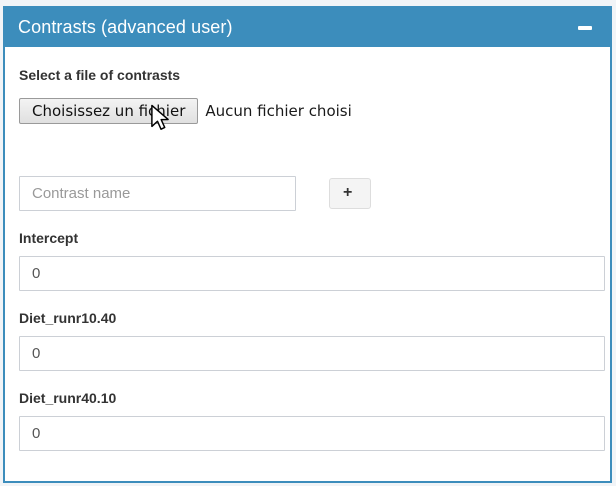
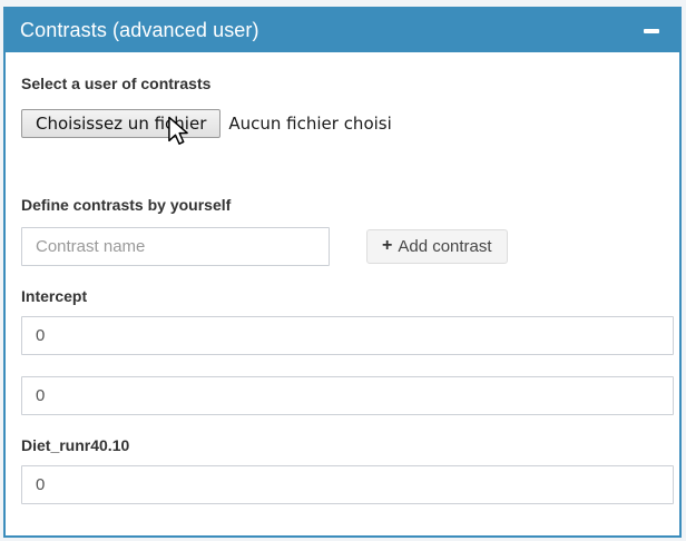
  Contrasts (advanced user)
- Select a file of contrasts
+ Select a user of contrasts
  Choisissez un fihier
  Aucun fichier choisi
+ Define contrasts by yourself
  Contrast name
  +
+ Add contrast
  Intercept
  0
- Diet_runr10.40
  0
  Diet_runr40.10
  0
